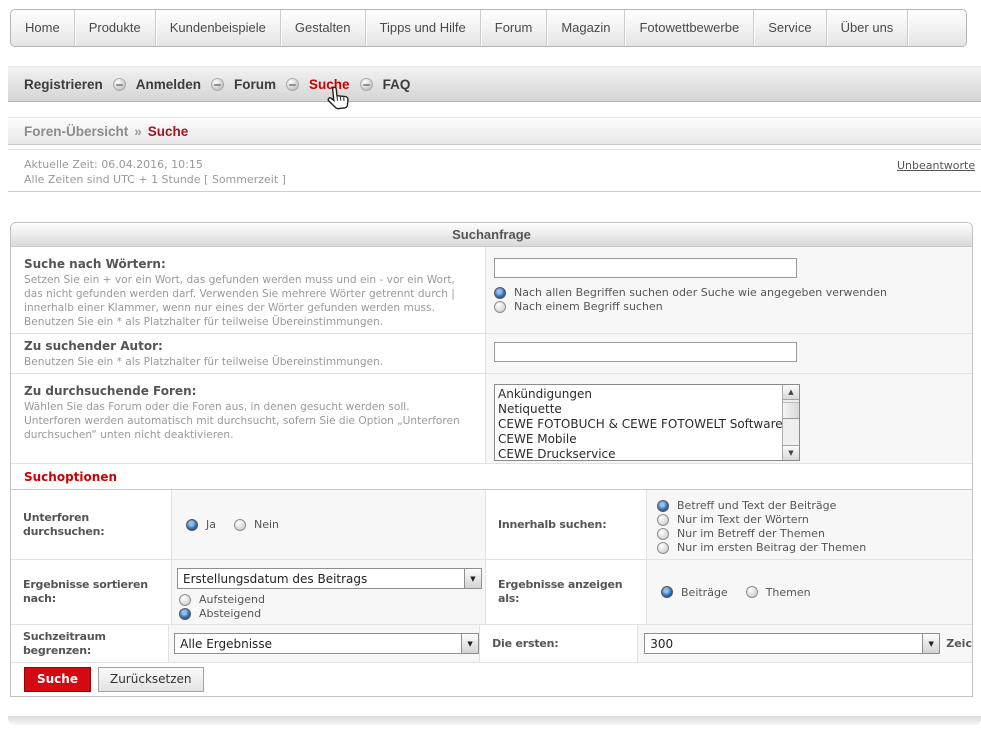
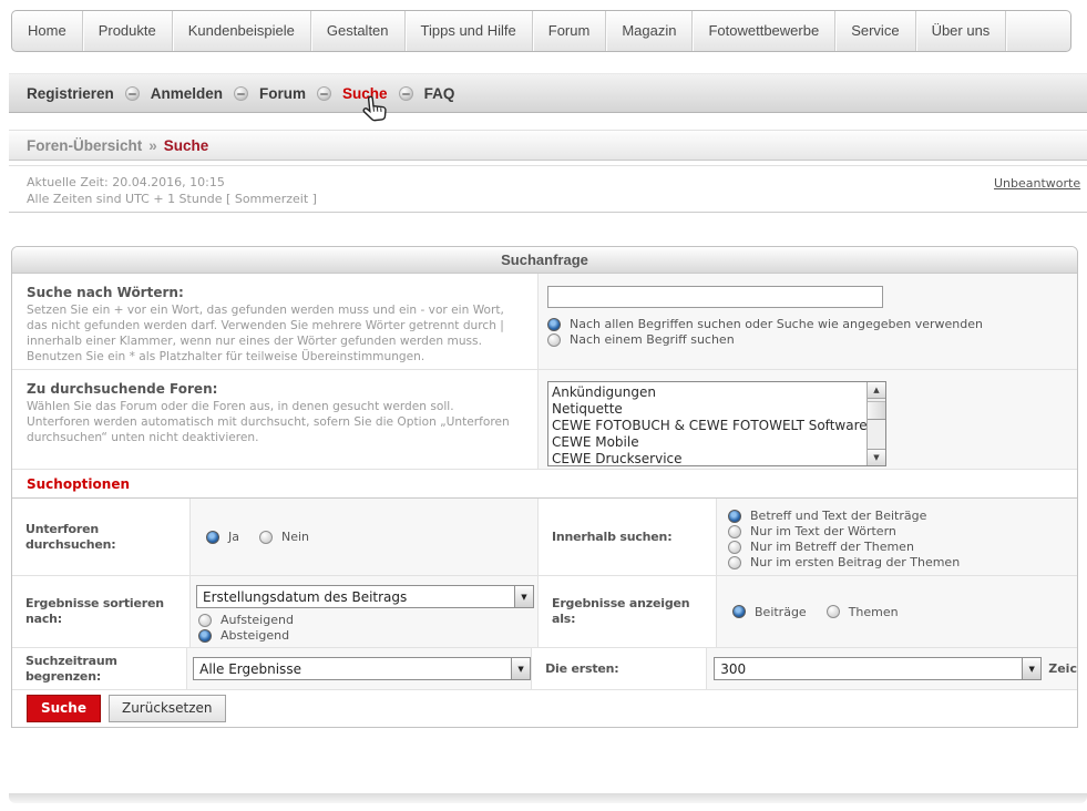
  Home
  Produkte
  Kundenbeispiele
  Gestalten
  Tipps und Hilfe
  Forum
  Magazin
  Fotowettbewerbe
  Service
  Über uns
  Registrieren
  Anmelden
  Forum
  Suche
  FAQ
  Foren-Übersicht
  »
  Suche
- Aktuelle Zeit: 06.04.2016, 10:15
+ Aktuelle Zeit: 20.04.2016, 10:15
  Alle Zeiten sind UTC + 1 Stunde [ Sommerzeit ]
  Unbeantworte
  Suchanfrage
  Suche nach Wörtern:
  Setzen Sie ein + vor ein Wort, das gefunden werden muss und ein - vor ein Wort, das nicht gefunden werden darf. Verwenden Sie mehrere Wörter getrennt durch | innerhalb einer Klammer, wenn nur eines der Wörter gefunden werden muss. Benutzen Sie ein * als Platzhalter für teilweise Übereinstimmungen.
  Nach allen Begriffen suchen oder Suche wie angegeben verwenden
  Nach einem Begriff suchen
- Zu suchender Autor:
- Benutzen Sie ein * als Platzhalter für teilweise Übereinstimmungen.
  Zu durchsuchende Foren:
  Wählen Sie das Forum oder die Foren aus, in denen gesucht werden soll. Unterforen werden automatisch mit durchsucht, sofern Sie die Option „Unterforen durchsuchen“ unten nicht deaktivieren.
  Ankündigungen
  Netiquette
  CEWE FOTOBUCH & CEWE FOTOWELT Software
  CEWE Mobile
  CEWE Druckservice
  ▲
  ▼
  Suchoptionen
  Unterforen durchsuchen:
  Ja
  Nein
  Innerhalb suchen:
  Betreff und Text der Beiträge
  Nur im Text der Wörtern
  Nur im Betreff der Themen
  Nur im ersten Beitrag der Themen
  Ergebnisse sortieren nach:
  Erstellungsdatum des Beitrags
  ▼
  Aufsteigend
  Absteigend
  Ergebnisse anzeigen als:
  Beiträge
  Themen
  Suchzeitraum begrenzen:
  Alle Ergebnisse
  ▼
  Die ersten:
  300
  ▼
  Zeic
  Suche
  Zurücksetzen
